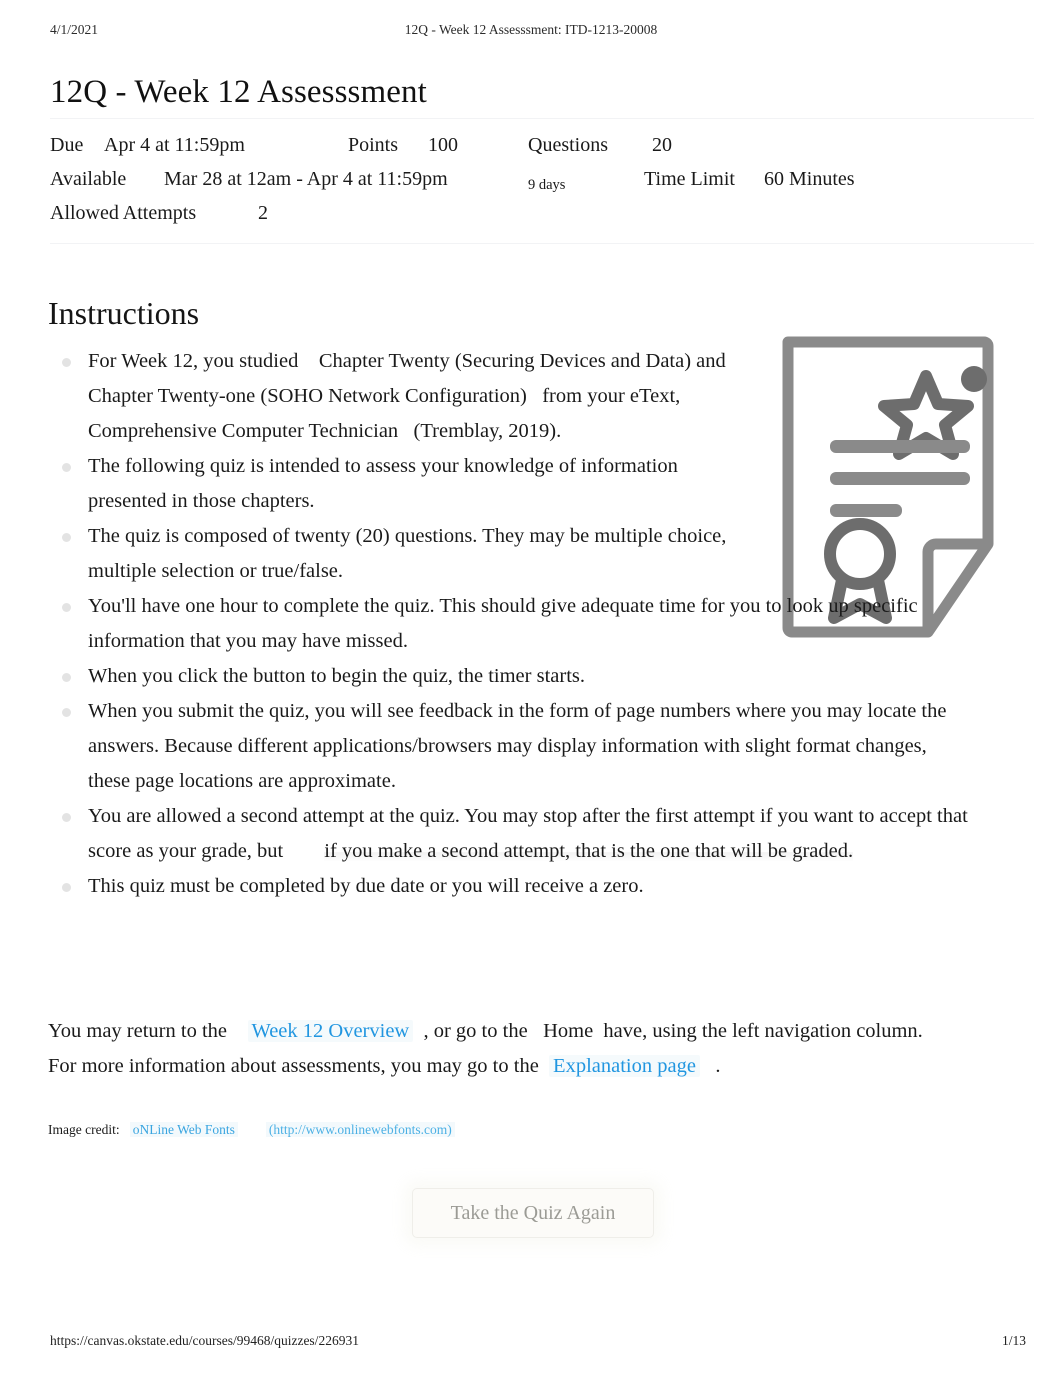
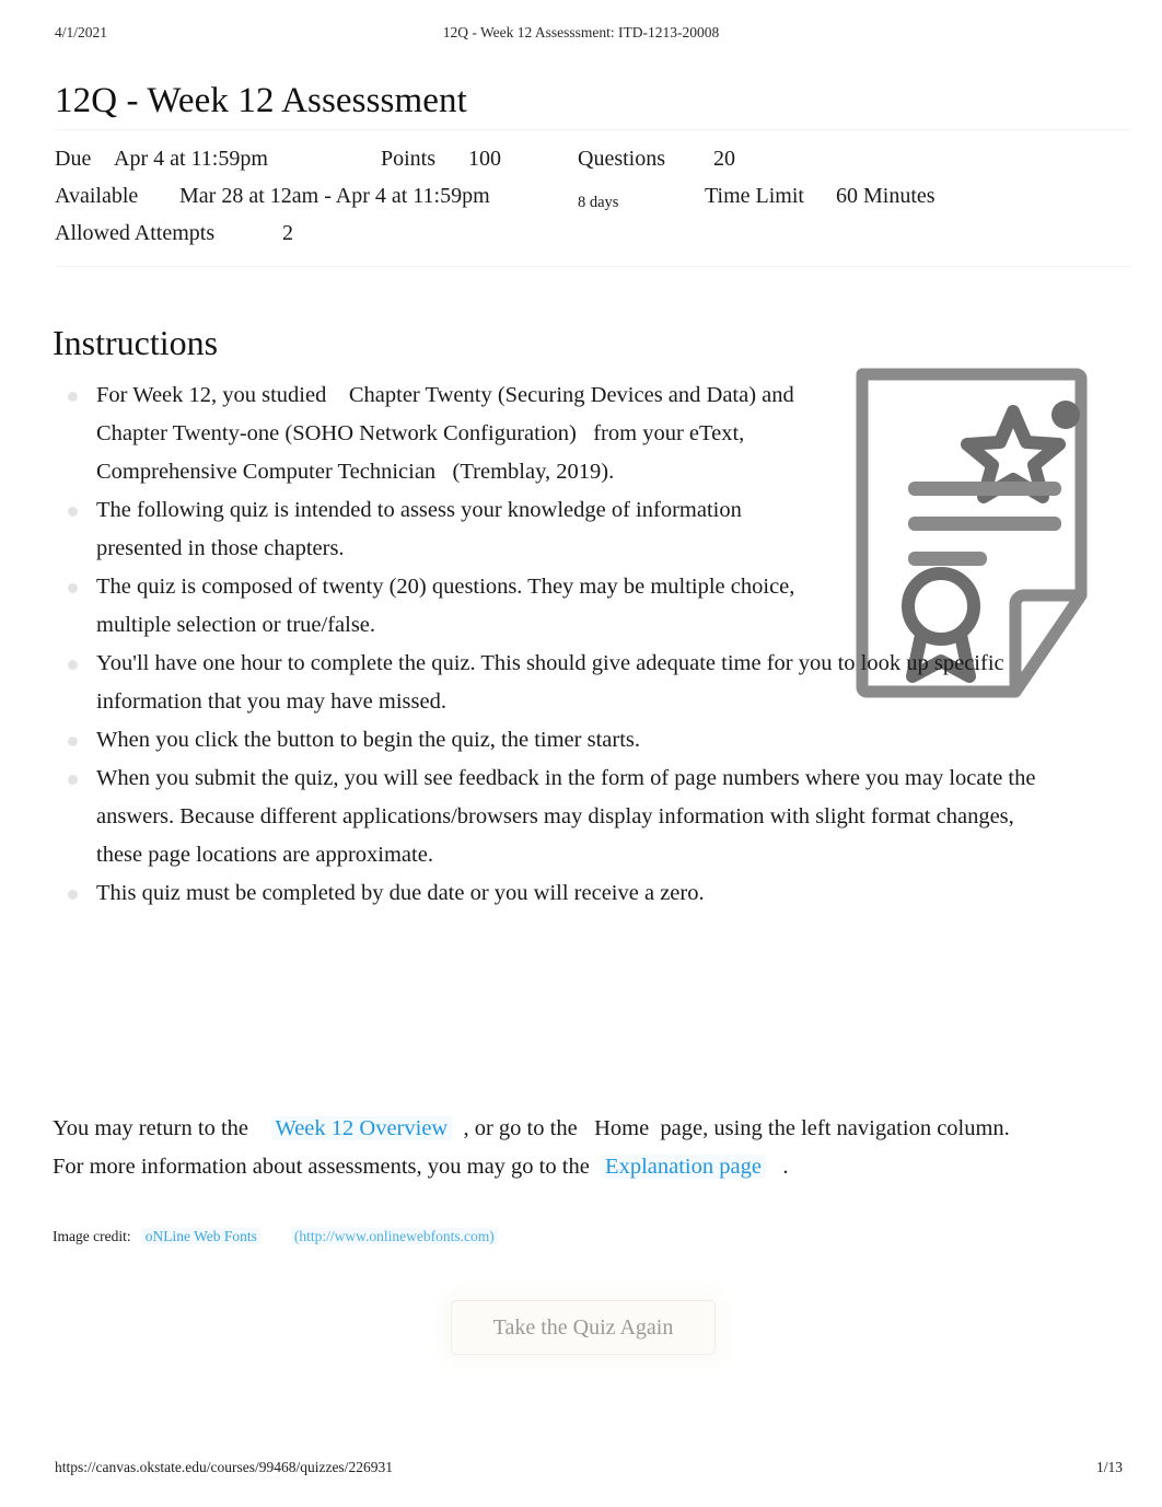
  4/1/2021
  12Q - Week 12 Assesssment: ITD-1213-20008
  12Q - Week 12 Assesssment
  Due
  Apr 4 at 11:59pm
  Points
  100
  Questions
  20
  Available
  Mar 28 at 12am - Apr 4 at 11:59pm
- 9 days
+ 8 days
  Time Limit
  60 Minutes
  Allowed Attempts
  2
  Instructions
  For Week 12, you studied Chapter Twenty (Securing Devices and Data) and Chapter Twenty-one (SOHO Network Configuration) from your eText, Comprehensive Computer Technician (Tremblay, 2019).
  The following quiz is intended to assess your knowledge of information presented in those chapters.
  The quiz is composed of twenty (20) questions. They may be multiple choice, multiple selection or true/false.
  You'll have one hour to complete the quiz. This should give adequate time for you to look up specific information that you may have missed.
  When you click the button to begin the quiz, the timer starts.
  When you submit the quiz, you will see feedback in the form of page numbers where you may locate the answers. Because different applications/browsers may display information with slight format changes, these page locations are approximate.
- You are allowed a second attempt at the quiz. You may stop after the first attempt if you want to accept that score as your grade, but if you make a second attempt, that is the one that will be graded.
  This quiz must be completed by due date or you will receive a zero.
- You may return to the Week 12 Overview , or go to the Home have, using the left navigation column. For more information about assessments, you may go to the Explanation page .
+ You may return to the Week 12 Overview , or go to the Home page, using the left navigation column. For more information about assessments, you may go to the Explanation page .
  Image credit: oNLine Web Fonts (http://www.onlinewebfonts.com)
  Take the Quiz Again
  https://canvas.okstate.edu/courses/99468/quizzes/226931
  1/13
